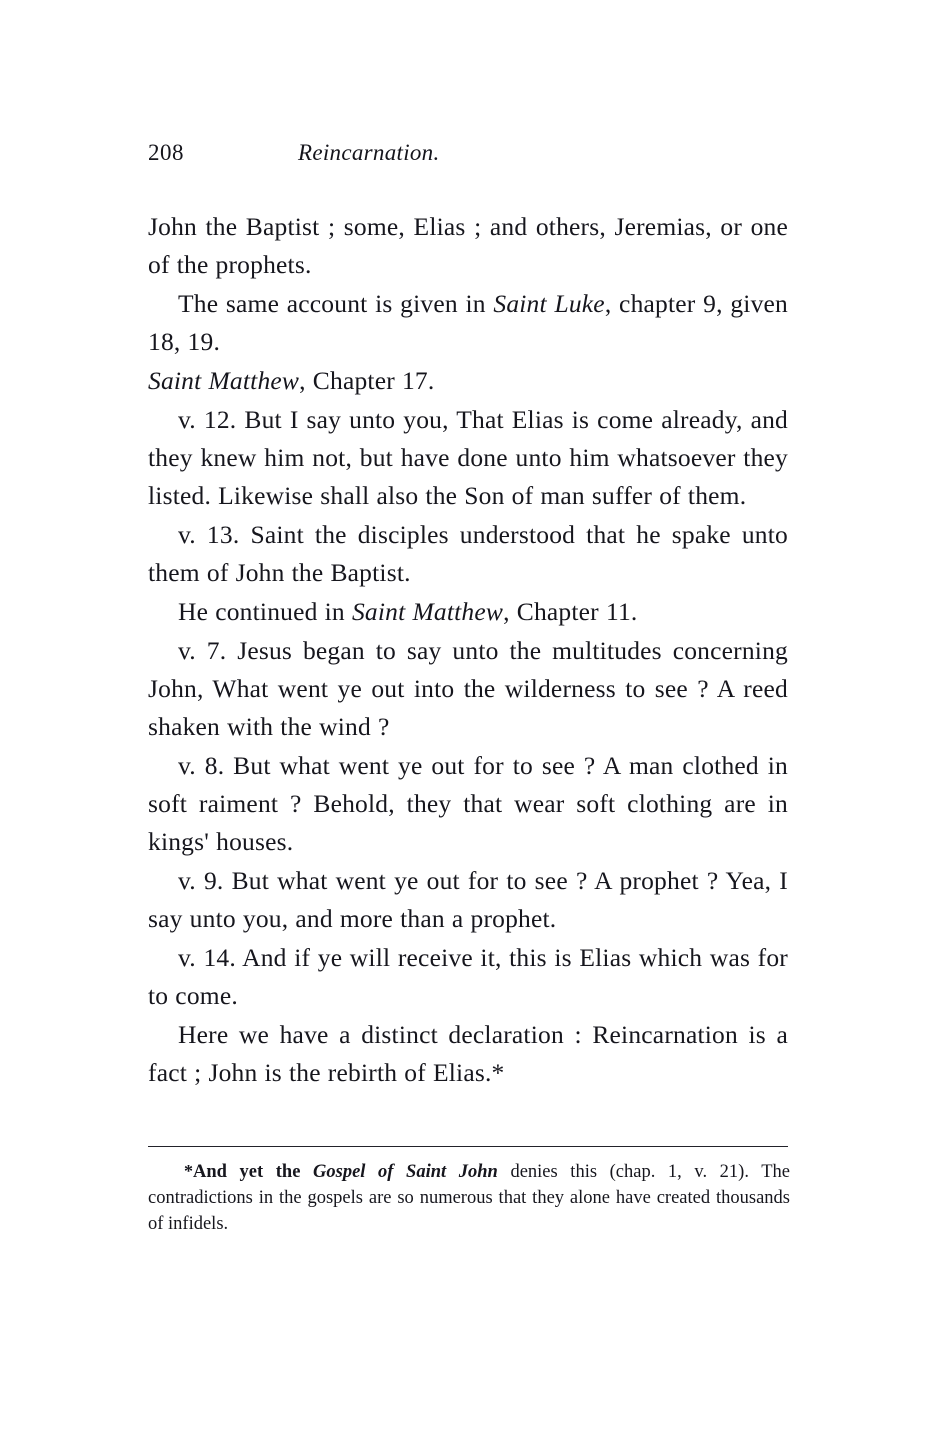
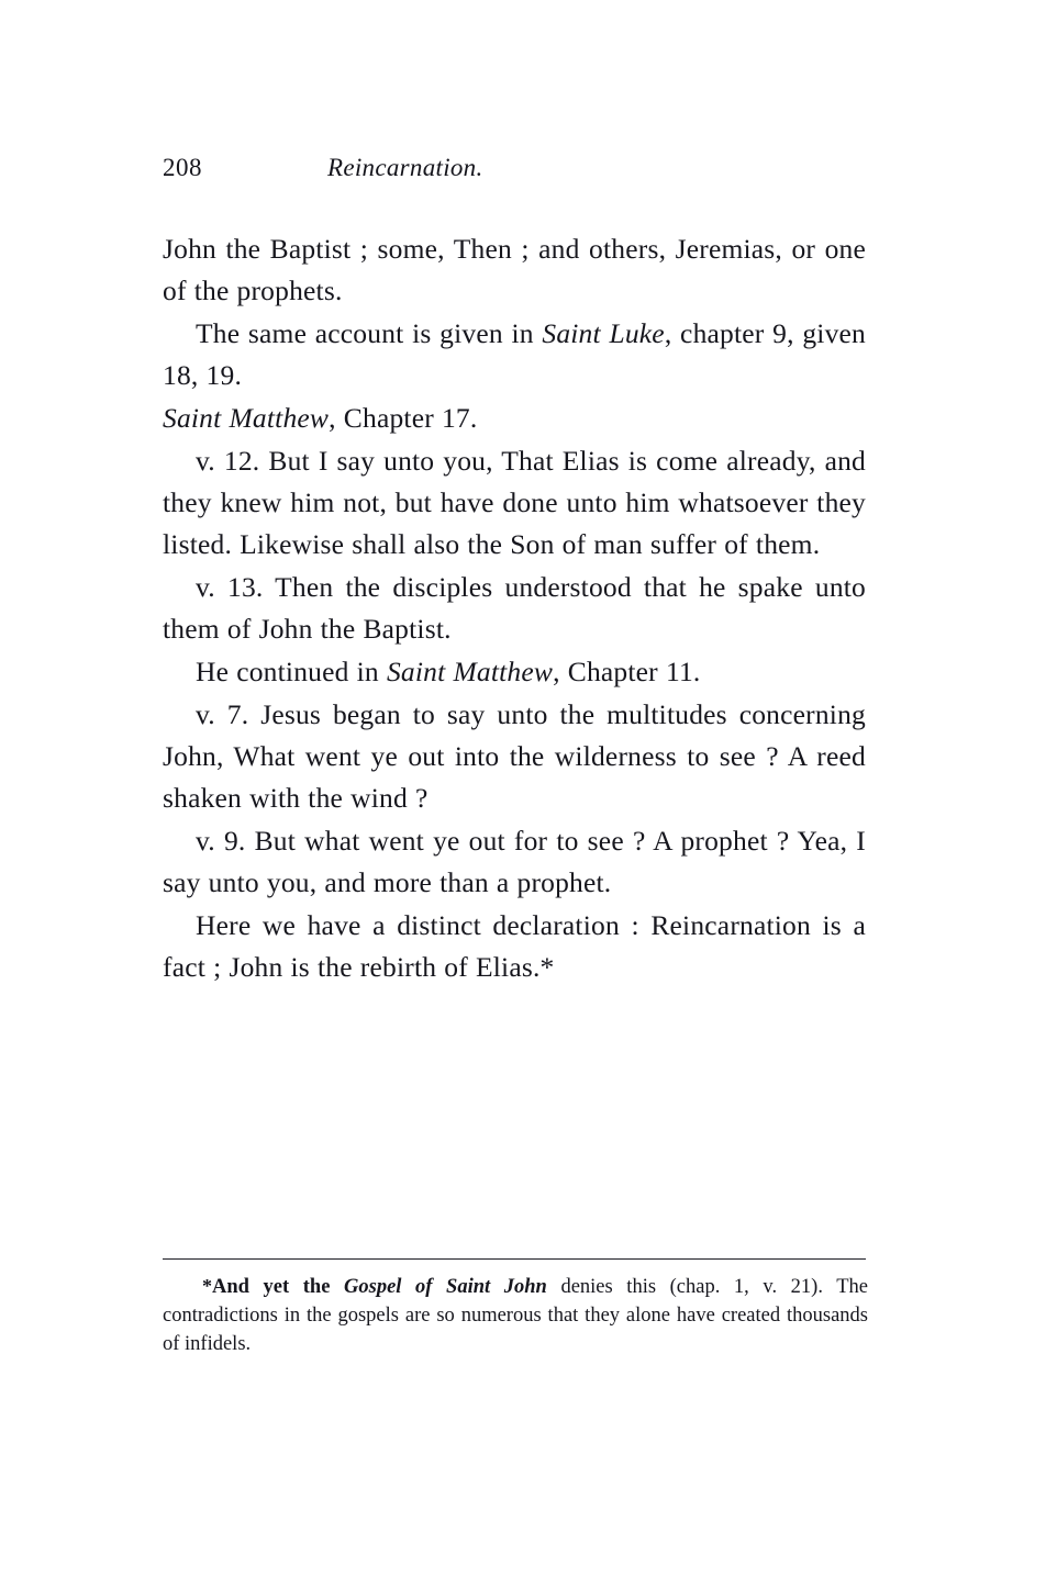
  208
  Reincarnation.
- John the Baptist ; some, Elias ; and others, Jeremias, or one of the prophets.
+ John the Baptist ; some, Then ; and others, Jeremias, or one of the prophets.
  The same account is given in Saint Luke, chapter 9, given 18, 19.
  Saint Matthew, Chapter 17.
  v. 12. But I say unto you, That Elias is come already, and they knew him not, but have done unto him whatsoever they listed. Likewise shall also the Son of man suffer of them.
- v. 13. Saint the disciples understood that he spake unto them of John the Baptist.
+ v. 13. Then the disciples understood that he spake unto them of John the Baptist.
  He continued in Saint Matthew, Chapter 11.
  v. 7. Jesus began to say unto the multitudes concerning John, What went ye out into the wilderness to see ? A reed shaken with the wind ?
- v. 8. But what went ye out for to see ? A man clothed in soft raiment ? Behold, they that wear soft clothing are in kings' houses.
  v. 9. But what went ye out for to see ? A prophet ? Yea, I say unto you, and more than a prophet.
- v. 14. And if ye will receive it, this is Elias which was for to come.
  Here we have a distinct declaration : Reincarnation is a fact ; John is the rebirth of Elias.*
  *And yet the Gospel of Saint John denies this (chap. 1, v. 21). The contradictions in the gospels are so numerous that they alone have created thousands of infidels.
